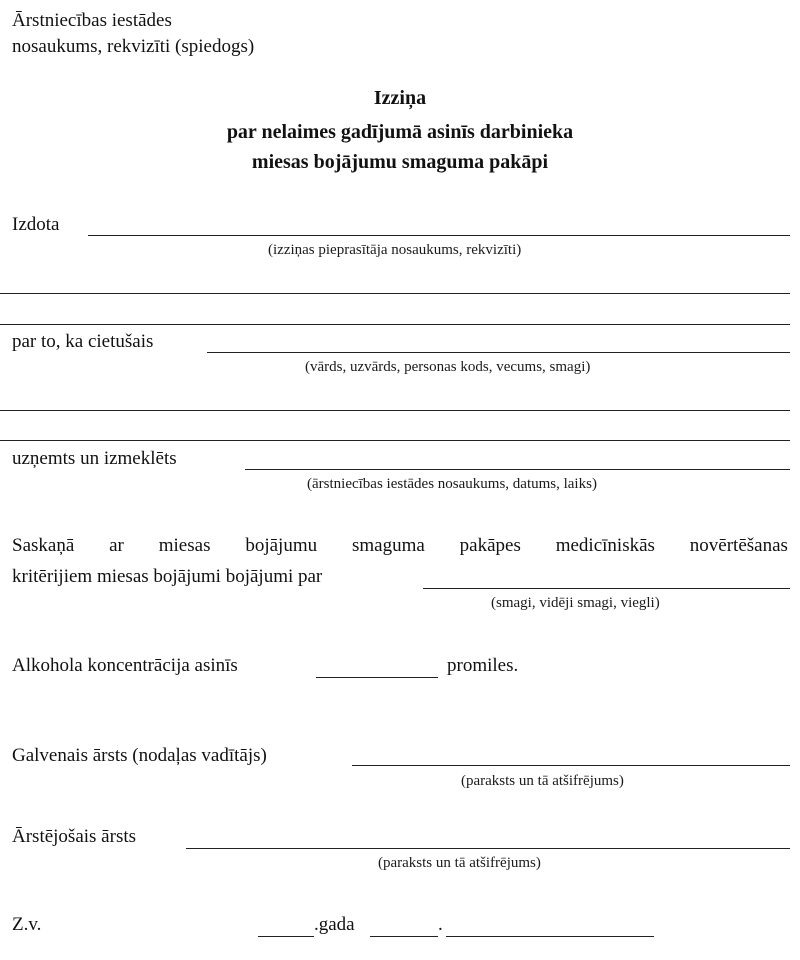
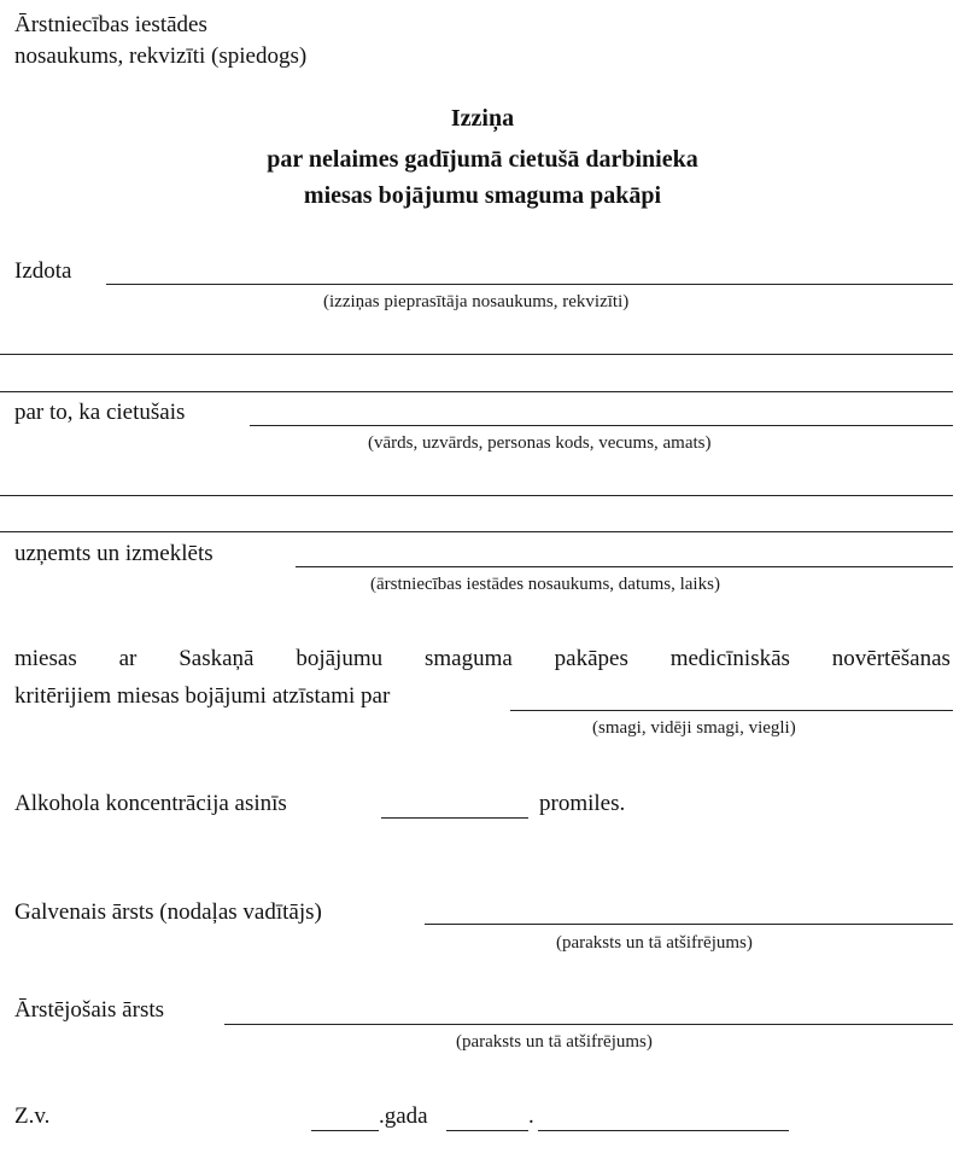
  Ārstniecības iestādes
  nosaukums, rekvizīti (spiedogs)
  Izziņa
- par nelaimes gadījumā asinīs darbinieka
+ par nelaimes gadījumā cietušā darbinieka
  miesas bojājumu smaguma pakāpi
  Izdota
  (izziņas pieprasītāja nosaukums, rekvizīti)
  par to, ka cietušais
- (vārds, uzvārds, personas kods, vecums, smagi)
+ (vārds, uzvārds, personas kods, vecums, amats)
  uzņemts un izmeklēts
  (ārstniecības iestādes nosaukums, datums, laiks)
- Saskaņā
+ miesas
  ar
- miesas
+ Saskaņā
  bojājumu
  smaguma
  pakāpes
  medicīniskās
  novērtēšanas
- kritērijiem miesas bojājumi bojājumi par
+ kritērijiem miesas bojājumi atzīstami par
  (smagi, vidēji smagi, viegli)
  Alkohola koncentrācija asinīs
  promiles.
  Galvenais ārsts (nodaļas vadītājs)
  (paraksts un tā atšifrējums)
  Ārstējošais ārsts
  (paraksts un tā atšifrējums)
  Z.v.
  .gada
  .
